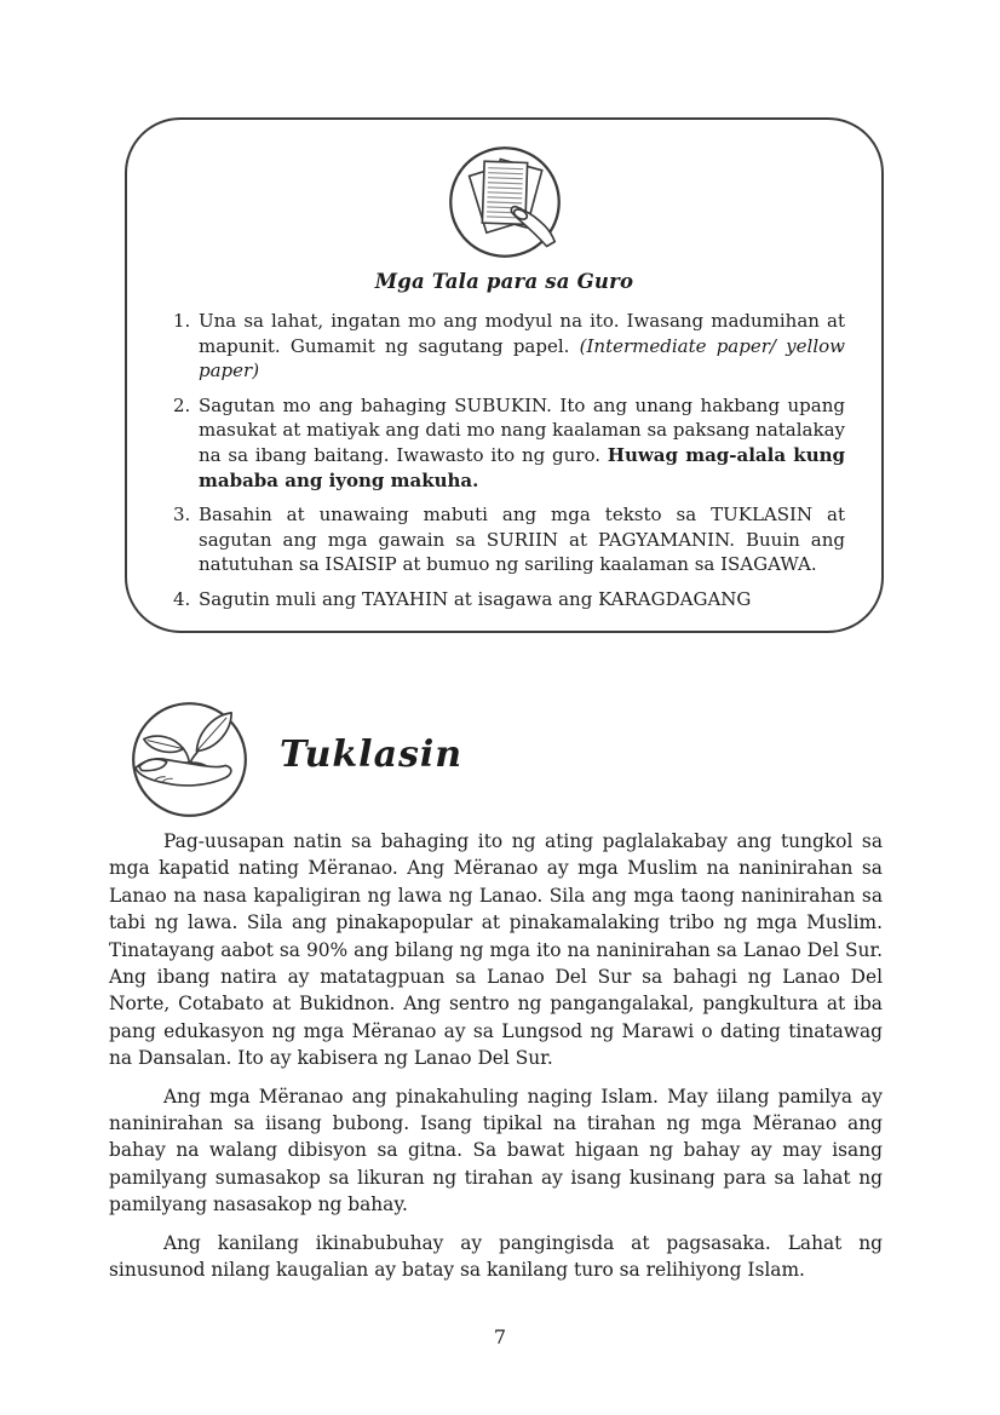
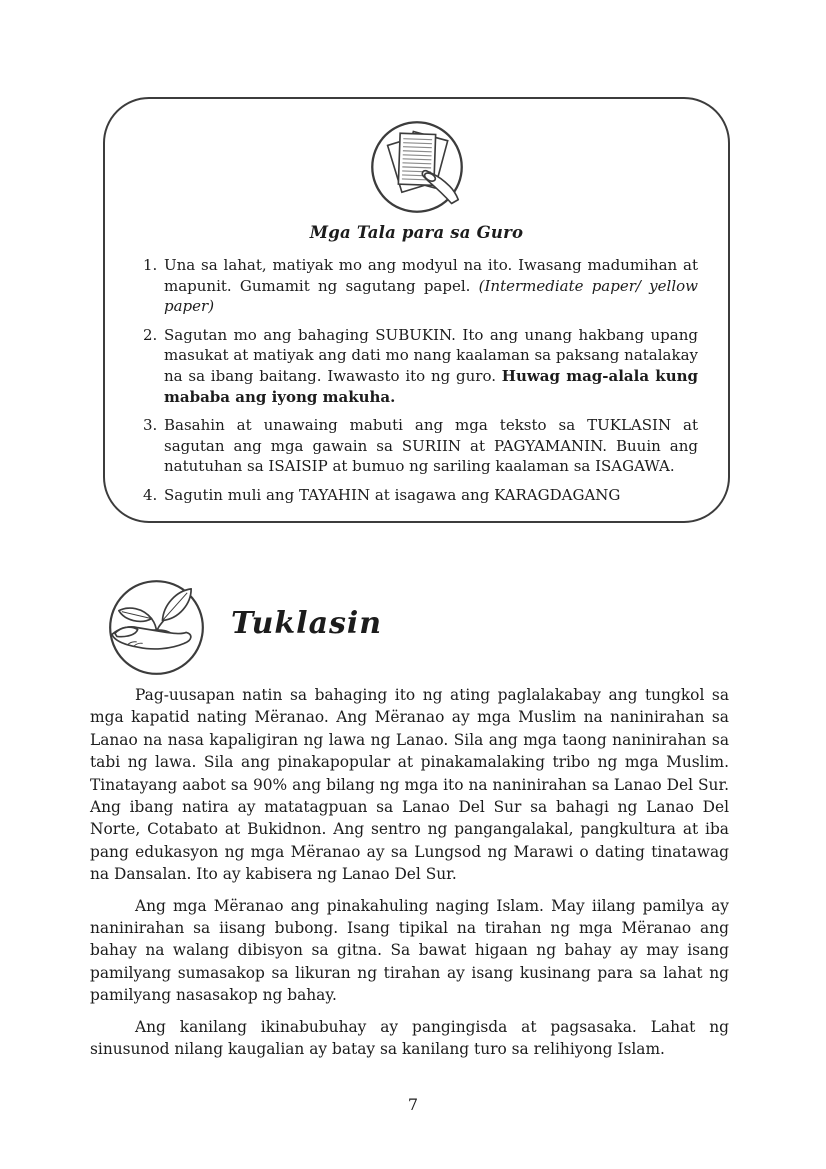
  Mga Tala para sa Guro
  1.
- Una sa lahat, ingatan mo ang modyul na ito. Iwasang madumihan at mapunit. Gumamit ng sagutang papel. (Intermediate paper/ yellow paper)
+ Una sa lahat, matiyak mo ang modyul na ito. Iwasang madumihan at mapunit. Gumamit ng sagutang papel. (Intermediate paper/ yellow paper)
  2.
  Sagutan mo ang bahaging SUBUKIN. Ito ang unang hakbang upang masukat at matiyak ang dati mo nang kaalaman sa paksang natalakay na sa ibang baitang. Iwawasto ito ng guro. Huwag mag-alala kung mababa ang iyong makuha.
  3.
  Basahin at unawaing mabuti ang mga teksto sa TUKLASIN at sagutan ang mga gawain sa SURIIN at PAGYAMANIN. Buuin ang natutuhan sa ISAISIP at bumuo ng sariling kaalaman sa ISAGAWA.
  4.
  Sagutin muli ang TAYAHIN at isagawa ang KARAGDAGANG
  Tuklasin
  Pag-uusapan natin sa bahaging ito ng ating paglalakabay ang tungkol sa mga kapatid nating Mëranao. Ang Mëranao ay mga Muslim na naninirahan sa Lanao na nasa kapaligiran ng lawa ng Lanao. Sila ang mga taong naninirahan sa tabi ng lawa. Sila ang pinakapopular at pinakamalaking tribo ng mga Muslim. Tinatayang aabot sa 90% ang bilang ng mga ito na naninirahan sa Lanao Del Sur. Ang ibang natira ay matatagpuan sa Lanao Del Sur sa bahagi ng Lanao Del Norte, Cotabato at Bukidnon. Ang sentro ng pangangalakal, pangkultura at iba pang edukasyon ng mga Mëranao ay sa Lungsod ng Marawi o dating tinatawag na Dansalan. Ito ay kabisera ng Lanao Del Sur.
  Ang mga Mëranao ang pinakahuling naging Islam. May iilang pamilya ay naninirahan sa iisang bubong. Isang tipikal na tirahan ng mga Mëranao ang bahay na walang dibisyon sa gitna. Sa bawat higaan ng bahay ay may isang pamilyang sumasakop sa likuran ng tirahan ay isang kusinang para sa lahat ng pamilyang nasasakop ng bahay.
  Ang kanilang ikinabubuhay ay pangingisda at pagsasaka. Lahat ng sinusunod nilang kaugalian ay batay sa kanilang turo sa relihiyong Islam.
  7
